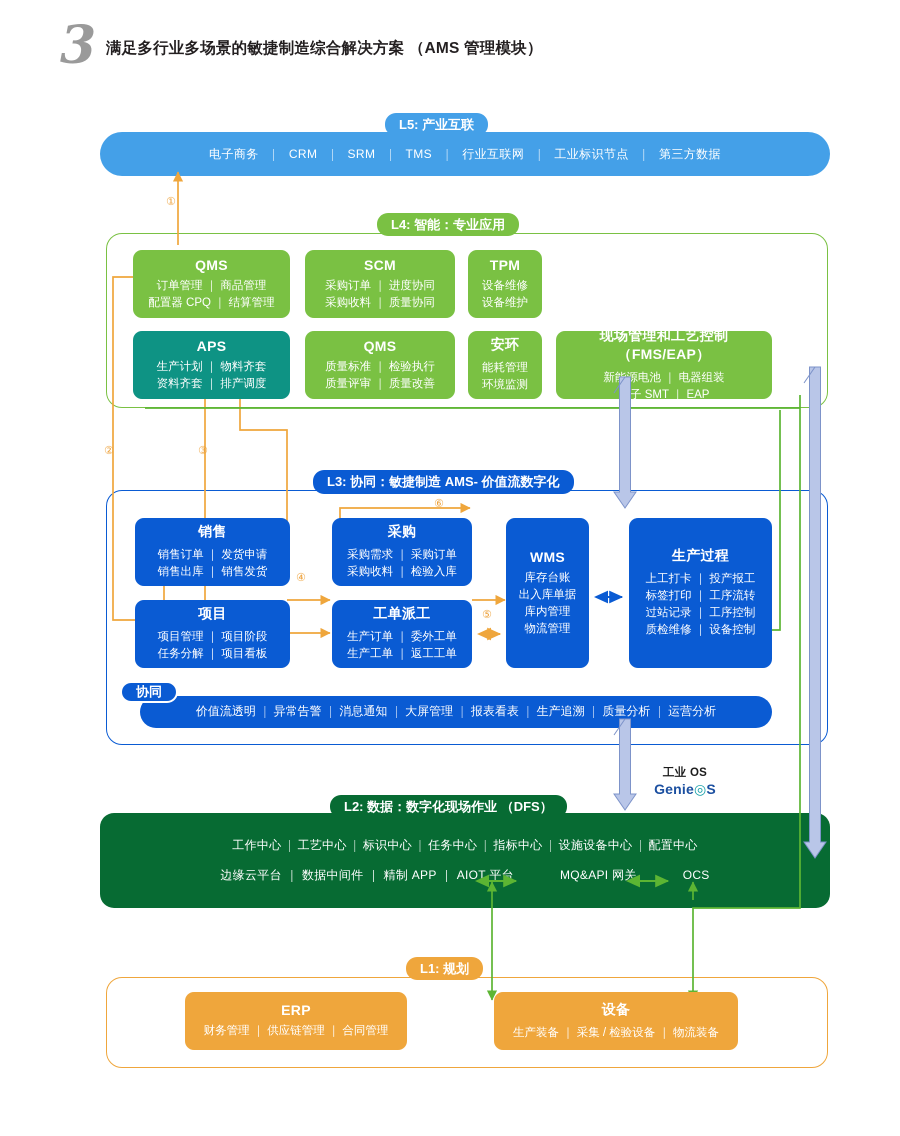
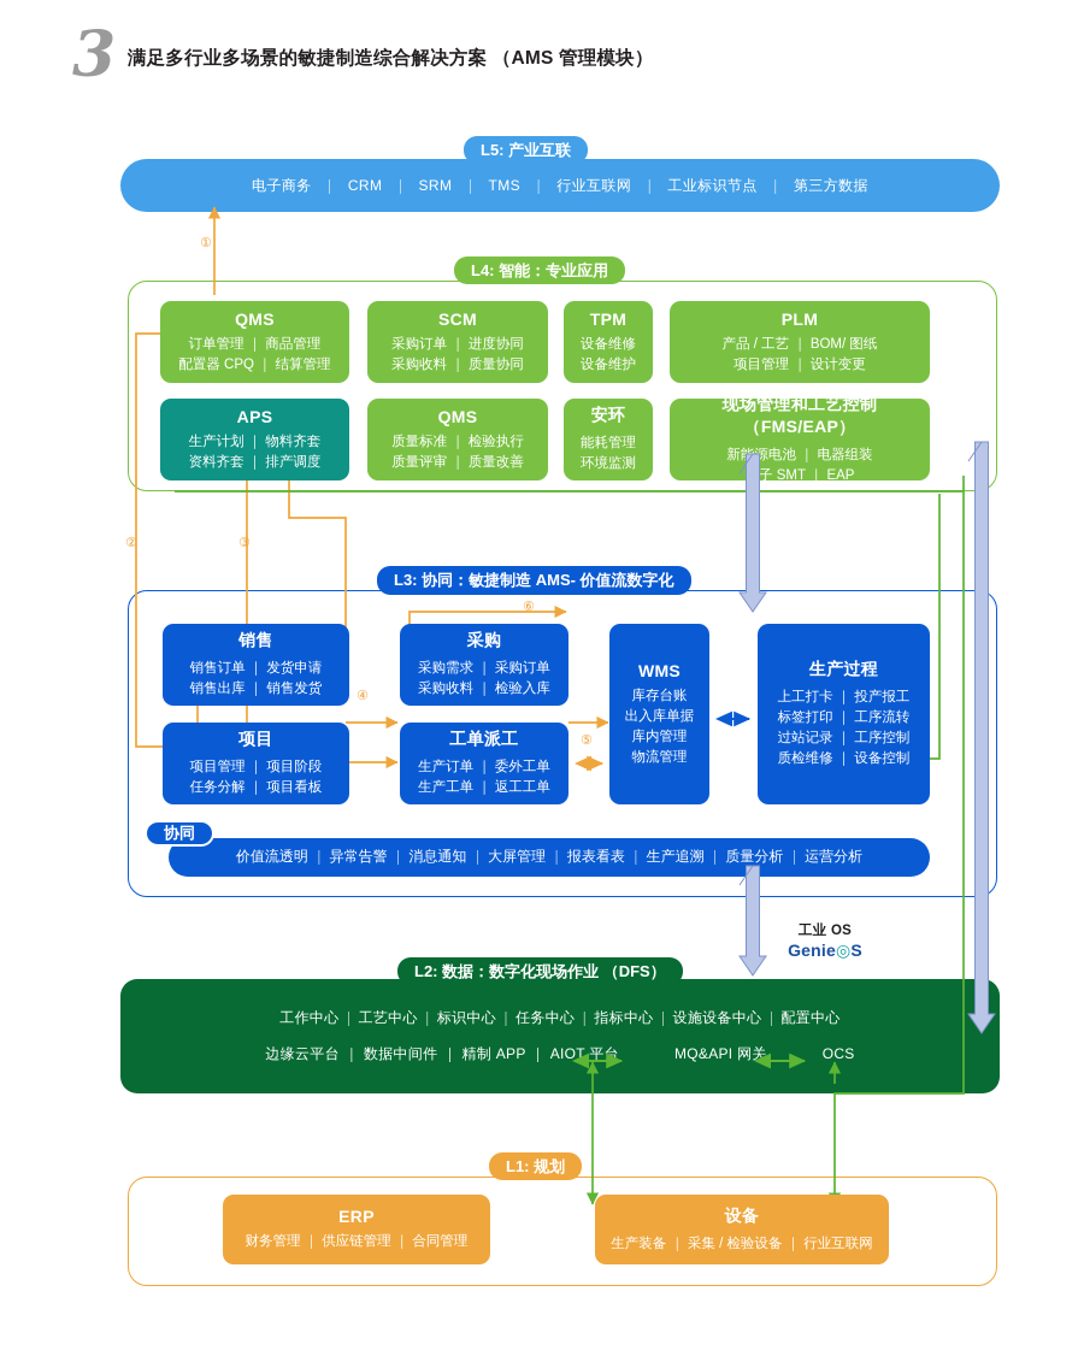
  3
  满足多行业多场景的敏捷制造综合解决方案 （AMS 管理模块）
  L5: 产业互联
  电子商务 ｜ CRM ｜ SRM ｜ TMS ｜ 行业互联网 ｜ 工业标识节点 ｜ 第三方数据
  L4: 智能：专业应用
  QMS
  订单管理 ｜ 商品管理
  配置器 CPQ ｜ 结算管理
  SCM
  采购订单 ｜ 进度协同
  采购收料 ｜ 质量协同
  TPM
  设备维修
  设备维护
+ PLM
+ 产品 / 工艺 ｜ BOM/ 图纸
+ 项目管理 ｜ 设计变更
  APS
  生产计划 ｜ 物料齐套
  资料齐套 ｜ 排产调度
  QMS
  质量标准 ｜ 检验执行
  质量评审 ｜ 质量改善
  安环
  能耗管理
  环境监测
  现场管理和工艺控制 （FMS/EAP）
  新源电池 ｜ 电器组装
  子 SMT ｜ EAP
  L3: 协同：敏捷制造 AMS- 价值流数字化
  销售
  销售订单 ｜ 发货申请
  销售出库 ｜ 销售发货
  采购
  采购需求 ｜ 采购订单
  采购收料 ｜ 检验入库
  WMS
  库存台账
  出入库单据
  库内管理
  物流管理
  生产过程
  上工打卡 ｜ 投产报工
  标签打印 ｜ 工序流转
  过站记录 ｜ 工序控制
  质检维修 ｜ 设备控制
  项目
  项目管理 ｜ 项目阶段
  任务分解 ｜ 项目看板
  工单派工
  生产订单 ｜ 委外工单
  生产工单 ｜ 返工工单
  价值流透明 ｜ 异常告警 ｜ 消息通知 ｜ 大屏管理 ｜ 报表看表 ｜ 生产追溯 ｜ 质量分析 ｜ 运营分析
  协同
  工作中心 ｜ 工艺中心 ｜ 标识中心 ｜ 任务中心 ｜ 指标中心 ｜ 设施设备中心 ｜ 配置中心
  边缘云平台 ｜ 数据中间件 ｜ 精制 APP ｜ AIOT 平台 MQ&API 网关 OCS
  L2: 数据：数字化现场作业 （DFS）
  L1: 规划
  ERP
  财务管理 ｜ 供应链管理 ｜ 合同管理
  设备
- 生产装备 ｜ 采集 / 检验设备 ｜ 物流装备
+ 生产装备 ｜ 采集 / 检验设备 ｜ 行业互联网
  ①
  ②
  ③
  ④
  ⑤
  ⑥
  工业 OS
  Genie◎S
